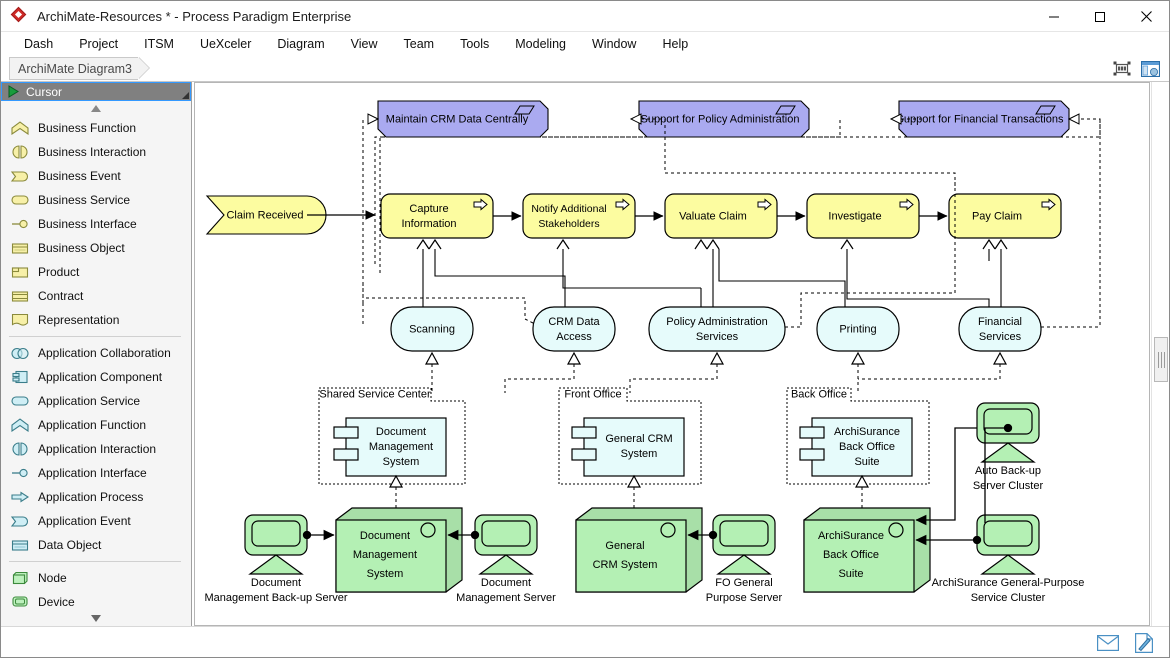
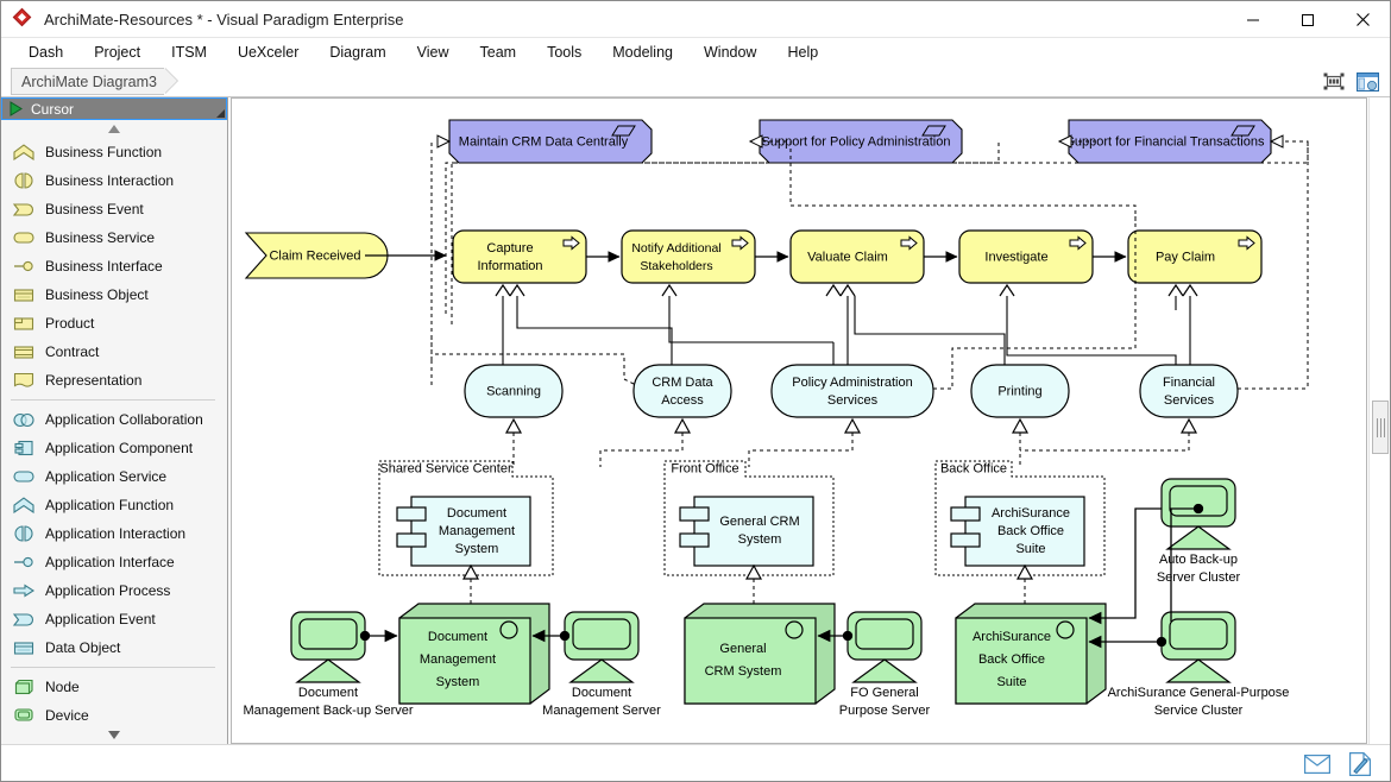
- ArchiMate-Resources * - Process Paradigm Enterprise
+ ArchiMate-Resources * - Visual Paradigm Enterprise
  Dash
  Project
  ITSM
  UeXceler
  Diagram
  View
  Team
  Tools
  Modeling
  Window
  Help
  ArchiMate Diagram3
  Cursor
  Business Function
  Business Interaction
  Business Event
  Business Service
  Business Interface
  Business Object
  Product
  Contract
  Representation
  Application Collaboration
  Application Component
  Application Service
  Application Function
  Application Interaction
  Application Interface
  Application Process
  Application Event
  Data Object
  Node
  Device
  Maintain CRM Data Centrally
  Support for Policy Administration
  uort for Financial Transactions
  Claim Received
  Capture
  Information
  Notify Additional
  Stakeholders
  Valuate Claim
  Investigate
  Pay Claim
  Scanning
  CRM Data
  Access
  Policy Administration
  Services
  Printing
  Financial
  Services
  Shared Service Center
  Front Office
  Back Office
  Document
  Management
  System
  General CRM
  System
  ArchiSurance
  Back Office
  Suite
  Document
  Management
  System
  General
  CRM System
  ArchiSurance
  Back Office
  Suite
  Document
  Management Back-up Server
  Document
  Management Server
  FO General
  Purpose Server
  Ato Back-up
  Server Cluster
  ArchiSurance General-Purpose
  Service Cluster
